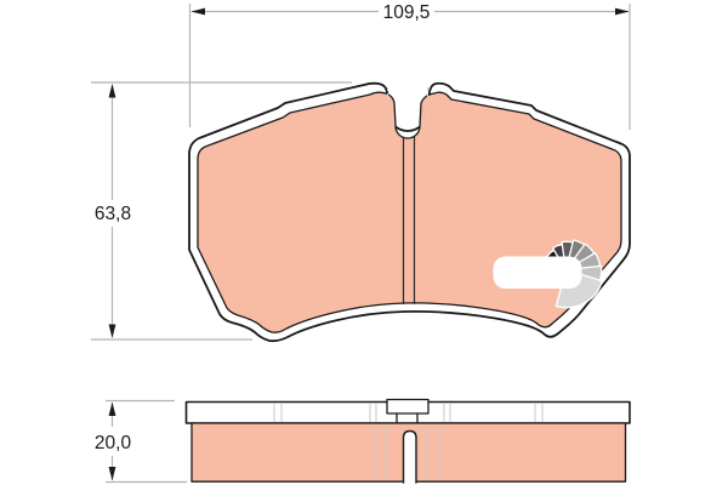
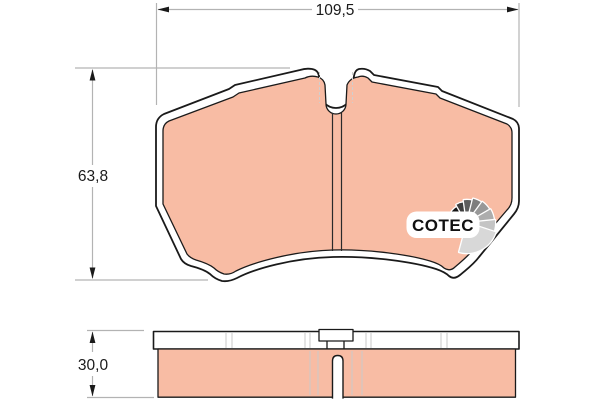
  109,5
  63,8
- 20,0
+ 30,0
+ COTEC
